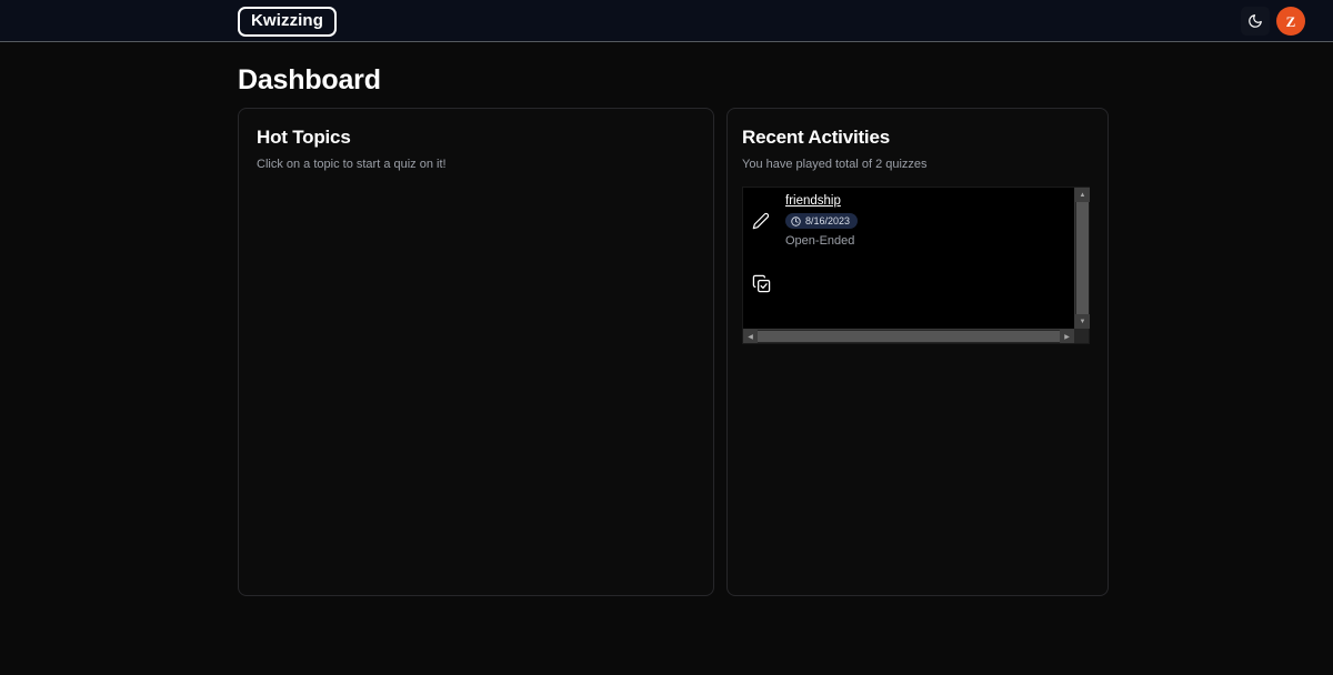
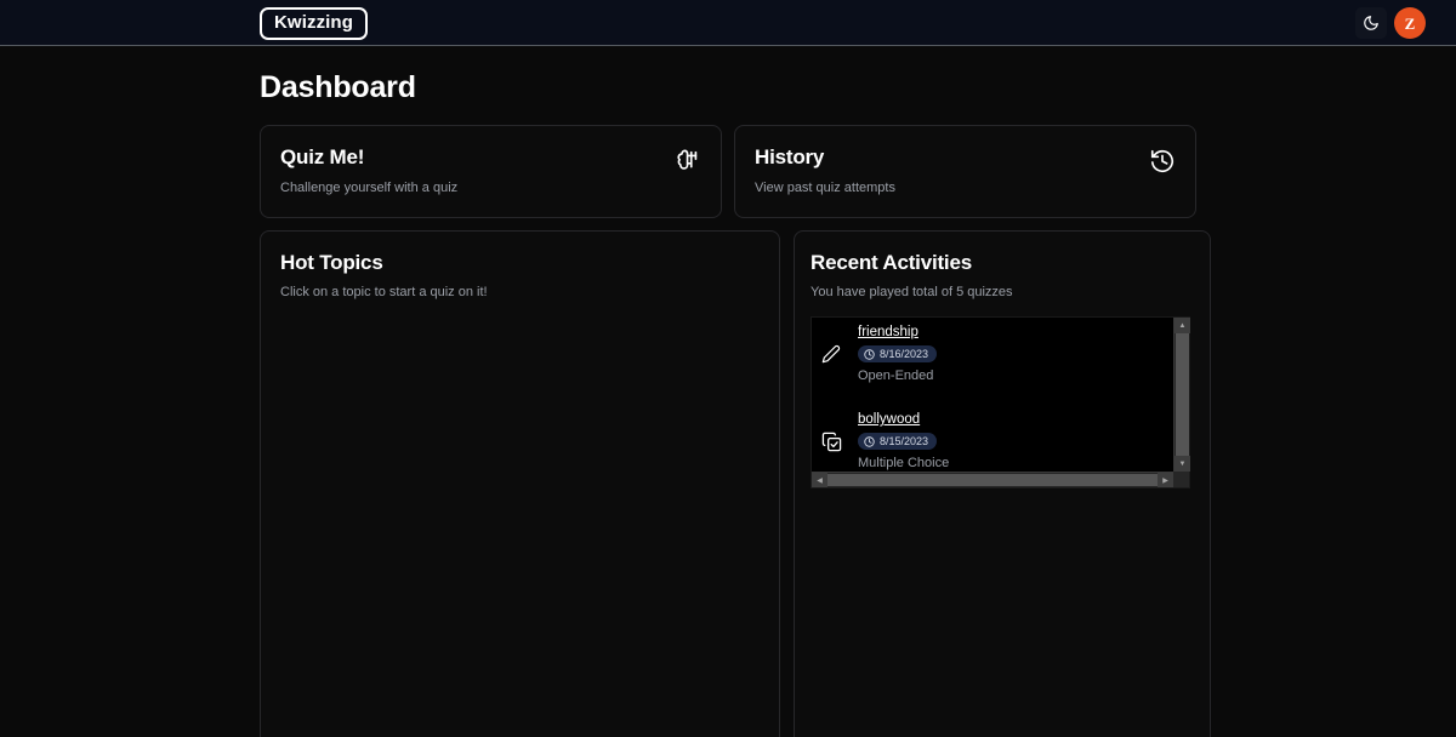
  Kwizzing
  Z
  Dashboard
+ Quiz Me!
+ Challenge yourself with a quiz
+ History
+ View past quiz attempts
  Hot Topics
  Click on a topic to start a quiz on it!
  Recent Activities
- You have played total of 2 quizzes
+ You have played total of 5 quizzes
  friendship
  8/16/2023
  Open-Ended
+ bollywood
+ 8/15/2023
+ Multiple Choice
